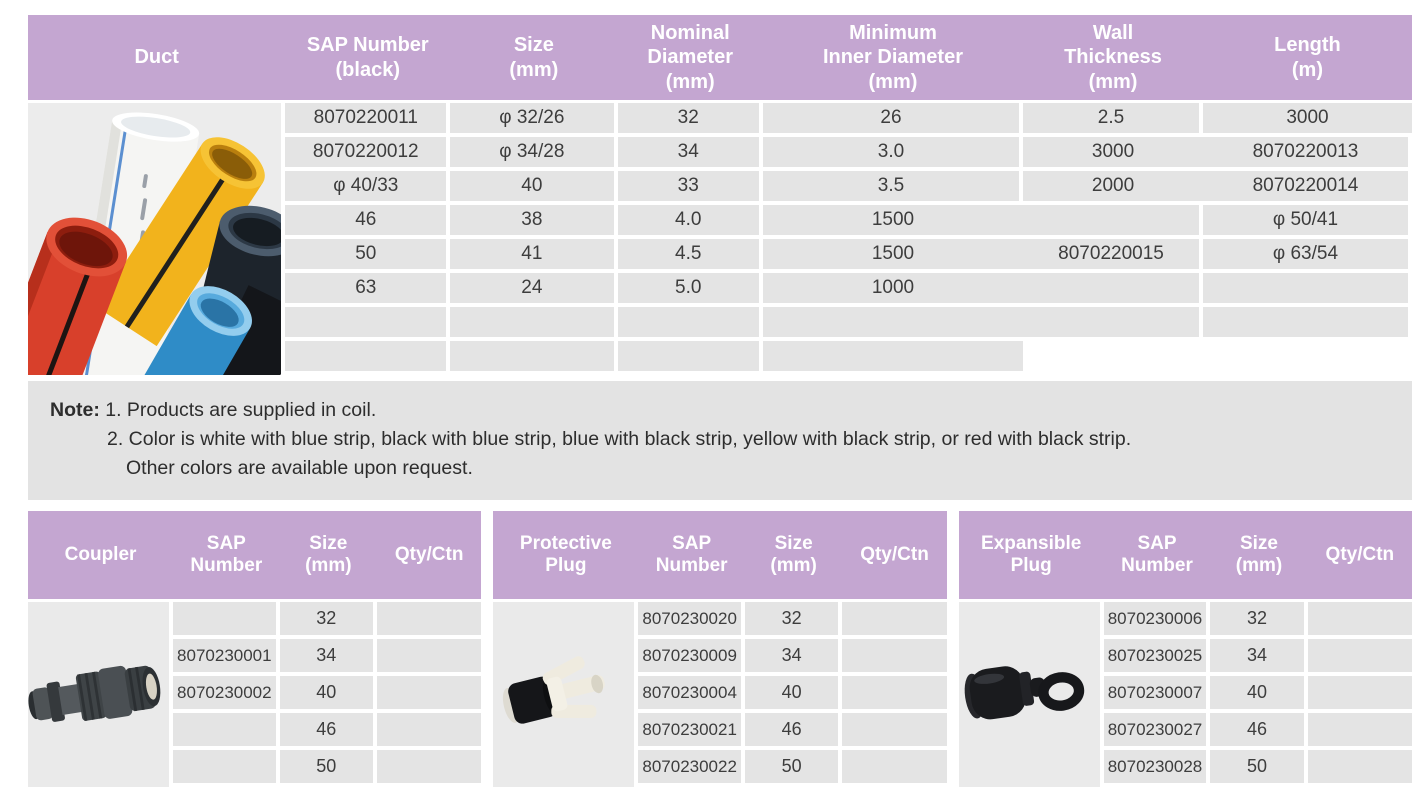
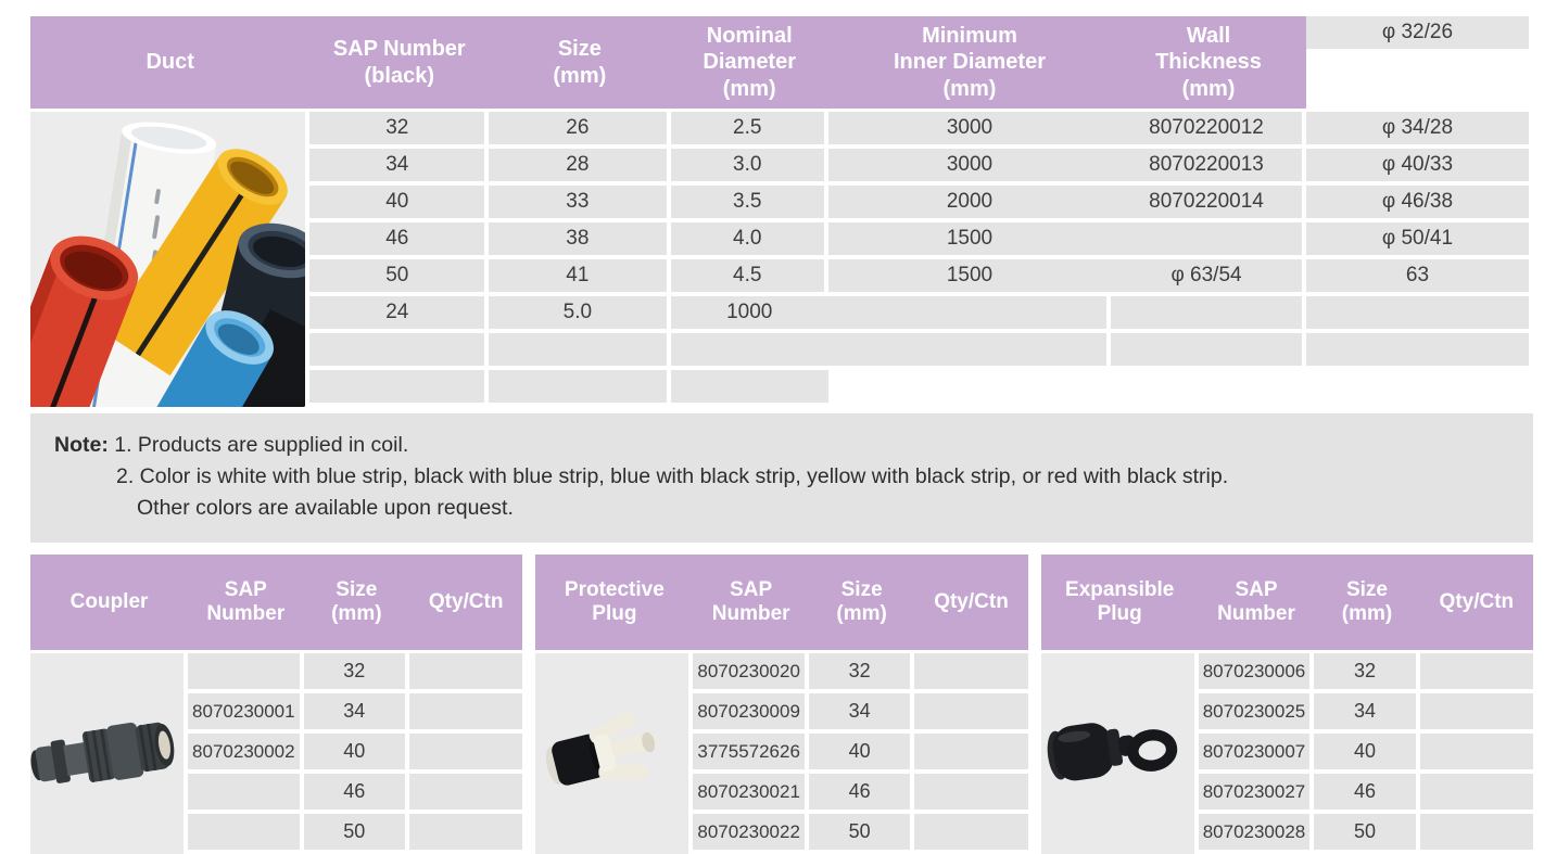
  Duct
  SAP Number
  (black)
  Size
  (mm)
  Nominal
  Diameter
  (mm)
  Minimum
  Inner Diameter
  (mm)
  Wall
  Thickness
  (mm)
- Length
- (m)
- 8070220011
  φ 32/26
  32
  26
  2.5
  3000
  8070220012
  φ 34/28
  34
+ 28
  3.0
  3000
  8070220013
  φ 40/33
  40
  33
  3.5
  2000
  8070220014
+ φ 46/38
  46
  38
  4.0
  1500
  φ 50/41
  50
  41
  4.5
  1500
- 8070220015
  φ 63/54
  63
  24
  5.0
  1000
  Note: 1. Products are supplied in coil.
  2. Color is white with blue strip, black with blue strip, blue with black strip, yellow with black strip, or red with black strip.
  Other colors are available upon request.
  Coupler
  SAP
  Number
  Size
  (mm)
  Qty/Ctn
  32
  8070230001
  34
  8070230002
  40
  46
  50
  Protective
  Plug
  SAP
  Number
  Size
  (mm)
  Qty/Ctn
  8070230020
  32
  8070230009
  34
- 8070230004
+ 3775572626
  40
  8070230021
  46
  8070230022
  50
  Expansible
  Plug
  SAP
  Number
  Size
  (mm)
  Qty/Ctn
  8070230006
  32
  8070230025
  34
  8070230007
  40
  8070230027
  46
  8070230028
  50
